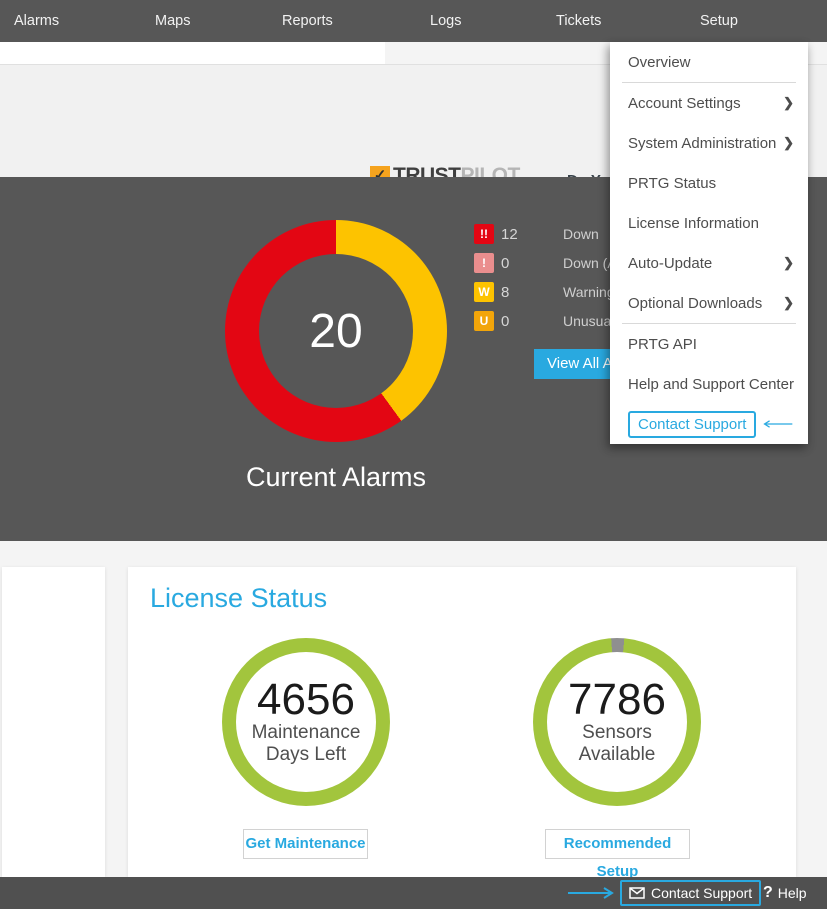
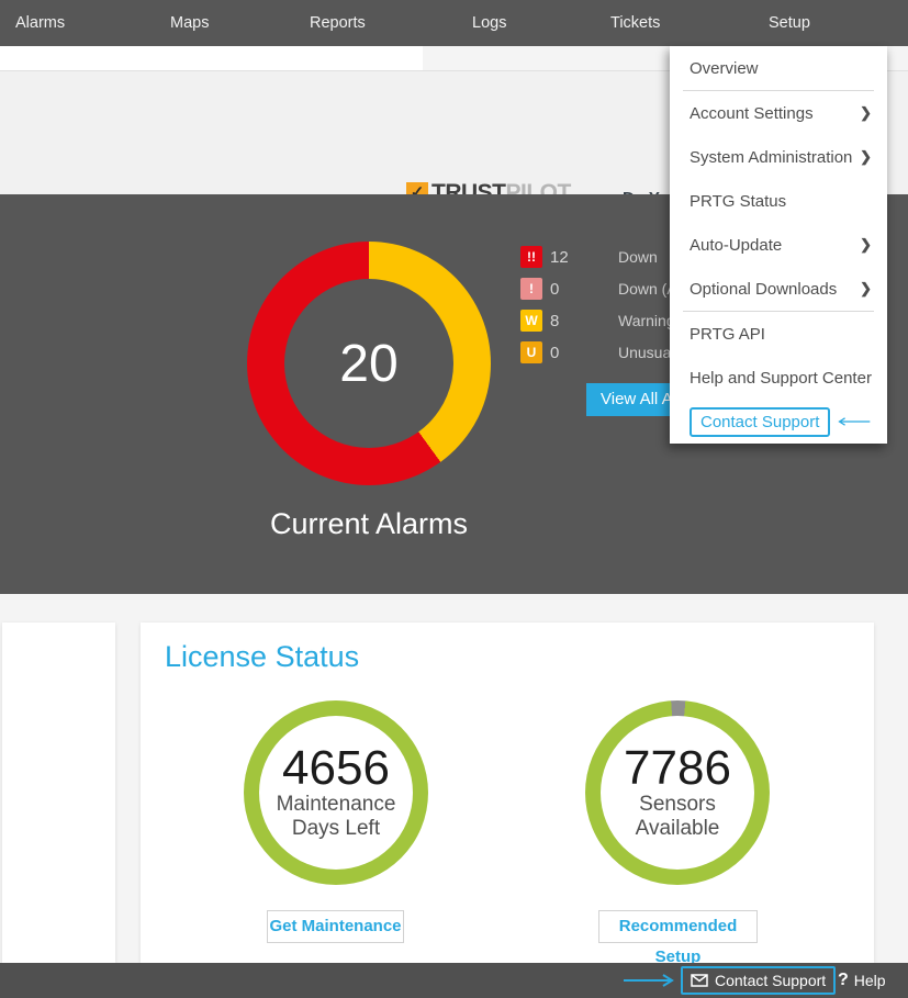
  Alarms
  Maps
  Reports
  Logs
  Tickets
  Setup
  ✓
  TRUST
  PILOT
  20
  Current Alarms
  !!
  12
  Down
  !
  0
  W
  8
  Warnin
  U
  0
  Unusua
  View All A
  License Status
  4656
  Maintenance
  Days Left
  7786
  Sensors
  Available
  Get Maintenance
  Recommended Setup
  Contact Support
  ?
  Help
  Overview
  Account Settings
  ❯
  System Administration
  ❯
  PRTG Status
- License Information
  Auto-Update
  ❯
  Optional Downloads
  ❯
  PRTG API
  Help and Support Center
  Contact Support
